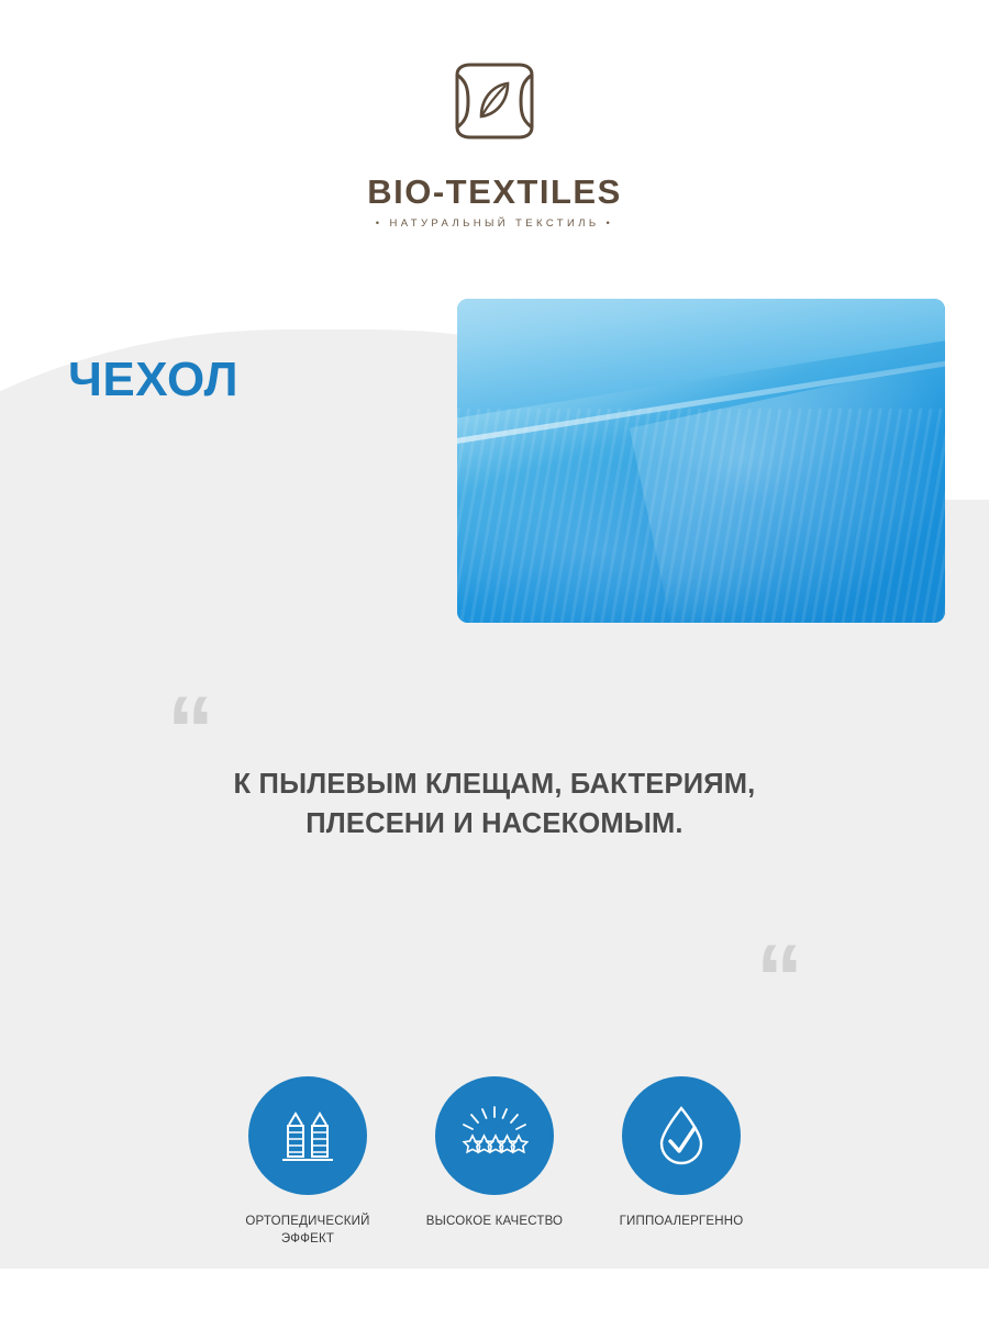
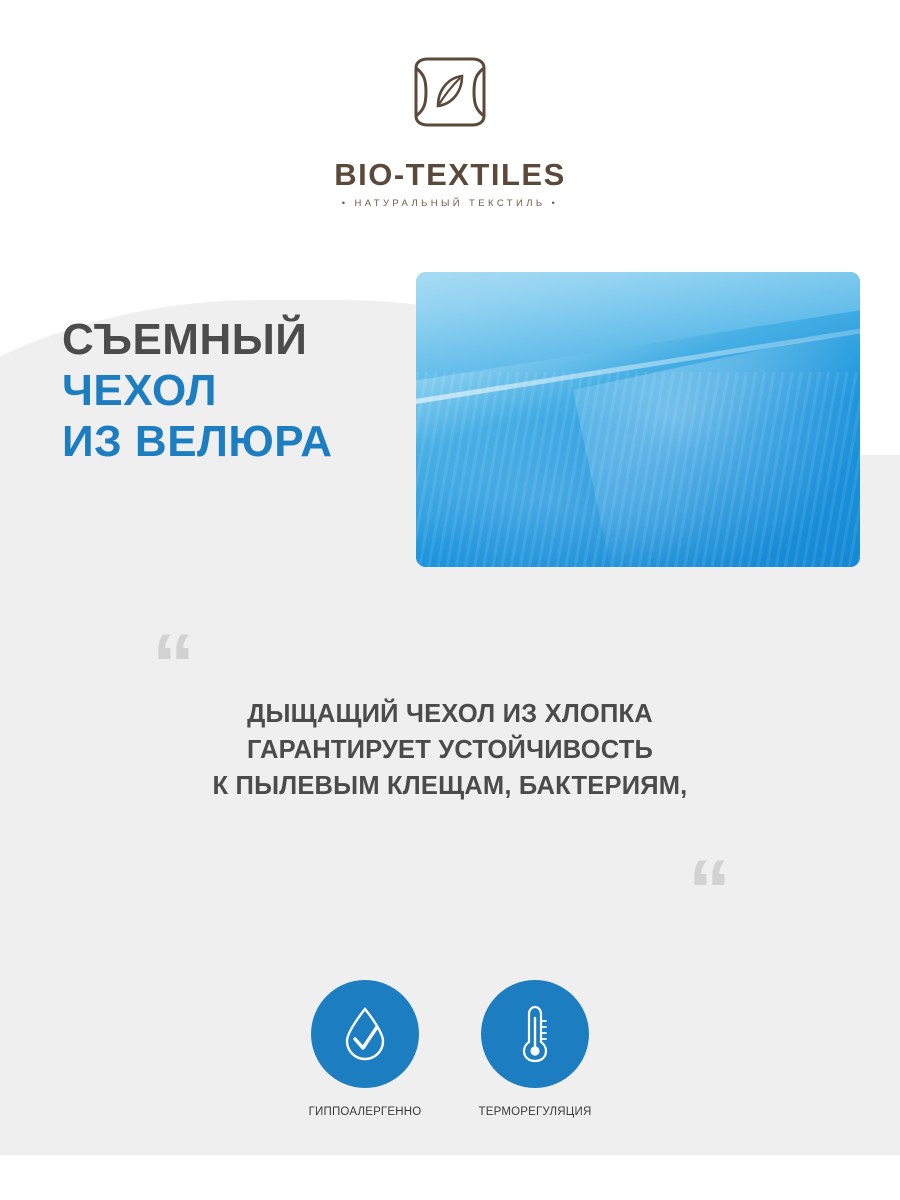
  BIO-TEXTILES
  • НАТУРАЛЬНЫЙ ТЕКСТИЛЬ •
+ СЪЕМНЫЙ
  ЧЕХОЛ
+ ИЗ ВЕЛЮРА
  “
  “
+ ДЫЩАЩИЙ ЧЕХОЛ ИЗ ХЛОПКА
+ ГАРАНТИРУЕТ УСТОЙЧИВОСТЬ
  К ПЫЛЕВЫМ КЛЕЩАМ, БАКТЕРИЯМ,
- ПЛЕСЕНИ И НАСЕКОМЫМ.
- ОРТОПЕДИЧЕСКИЙ ЭФФЕКТ
- ВЫСОКОЕ КАЧЕСТВО
  ГИППОАЛЕРГЕННО
+ ТЕРМОРЕГУЛЯЦИЯ
